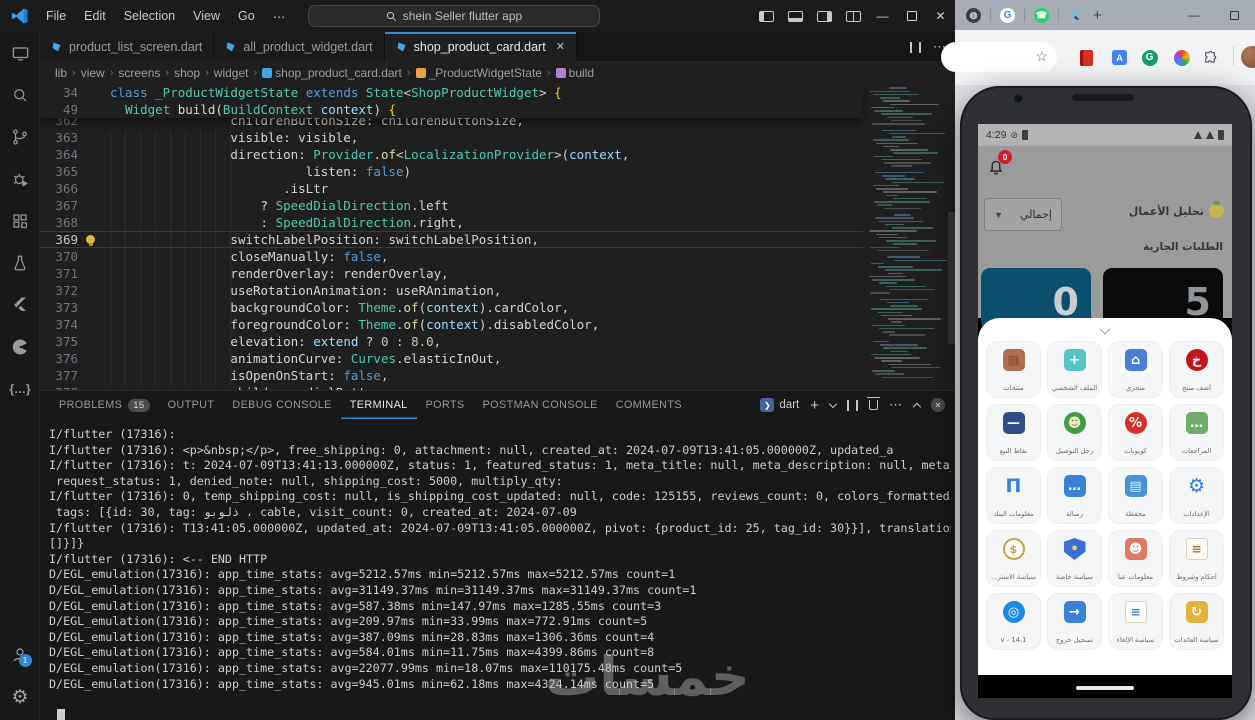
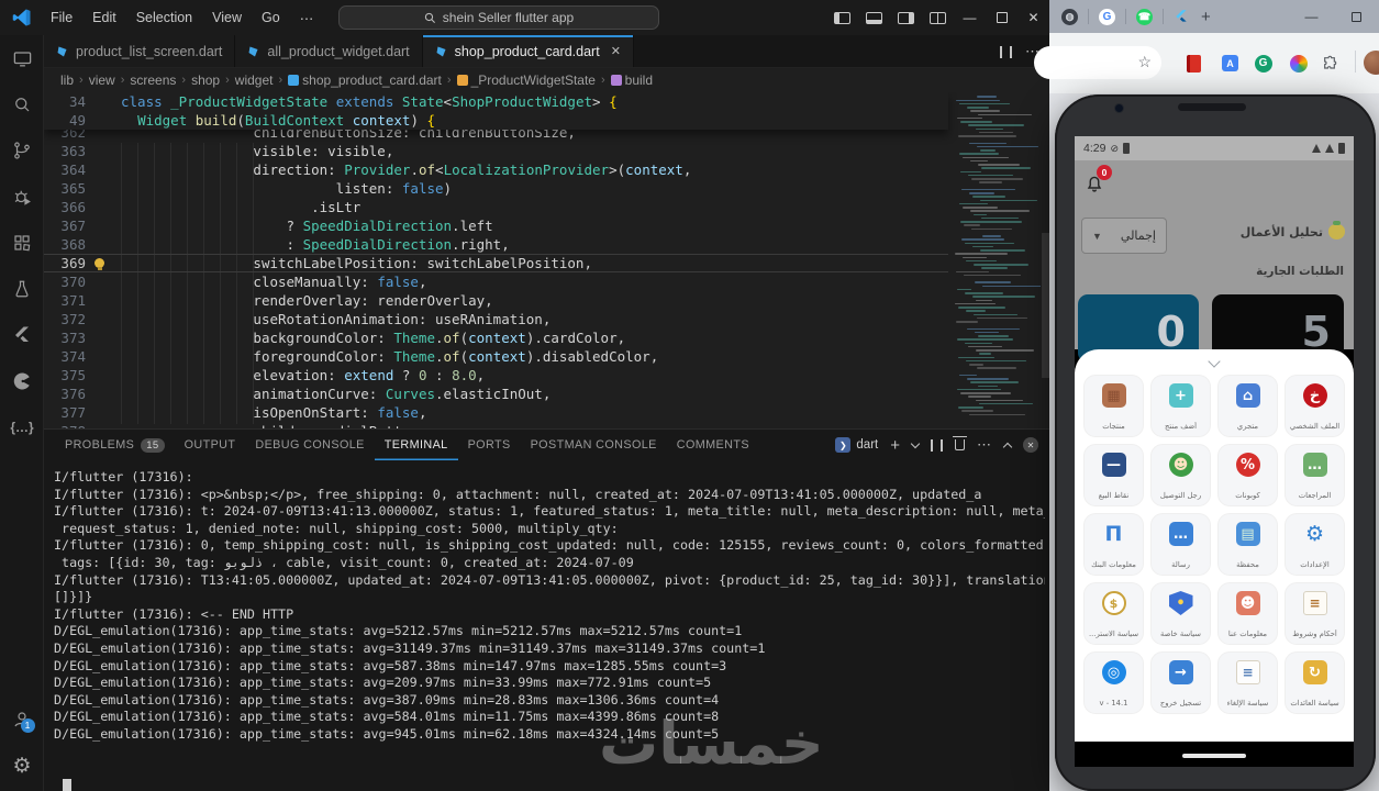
  File
  Edit
  Selection
  View
  Go
  ⋯
  shein Seller flutter app
  —
  ✕
  {…}
  1
  ⚙
  product_list_screen.dart
  all_product_widget.dart
  shop_product_card.dart
  ✕
  ⋯
  lib
  ›
  view
  ›
  screens
  ›
  shop
  ›
  widget
  ›
  shop_product_card.dart
  ›
  _ProductWidgetState
  ›
  build
  362
  childrenButtonSize: childrenButtonSize,
  363
  visible: visible,
  364
  direction: Provider.of<LocalizationProvider>(context,
  365
  listen: false)
  366
  .isLtr
  367
  ? SpeedDialDirection.left
  368
  : SpeedDialDirection.right,
  369
  switchLabelPosition: switchLabelPosition,
  370
  closeManually: false,
  371
  renderOverlay: renderOverlay,
  372
  useRotationAnimation: useRAnimation,
  373
  backgroundColor: Theme.of(context).cardColor,
  374
  foregroundColor: Theme.of(context).disabledColor,
  375
  elevation: extend ? 0 : 8.0,
  376
  animationCurve: Curves.elasticInOut,
  377
  isOpenOnStart: false,
  34
  class _ProductWidgetState extends State<ShopProductWidget> {
  49
  Widget build(BuildContext context) {
  PROBLEMS
  15
  OUTPUT
  DEBUG CONSOLE
  TERMINAL
  PORTS
  POSTMAN CONSOLE
  COMMENTS
  ❯
  dart
  +
  ⋯
  ✕
  I/flutter (17316):
  I/flutter (17316): <p>&nbsp;</p>, free_shipping: 0, attachment: null, created_at: 2024-07-09T13:41:05.000000Z, updated_a
  I/flutter (17316): t: 2024-07-09T13:41:13.000000Z, status: 1, featured_status: 1, meta_title: null, meta_description: null, meta
  request_status: 1, denied_note: null, shipping_cost: 5000, multiply_qty:
  I/flutter (17316): 0, temp_shipping_cost: null, is_shipping_cost_updated: null, code: 125155, reviews_count: 0, colors_formatted
  tags: [{id: 30, tag: ذلوبو ، cable, visit_count: 0, created_at: 2024-07-09
  I/flutter (17316): T13:41:05.000000Z, updated_at: 2024-07-09T13:41:05.000000Z, pivot: {product_id: 25, tag_id: 30}}], translatio
  []}]}
  I/flutter (17316): <-- END HTTP
  D/EGL_emulation(17316): app_time_stats: avg=5212.57ms min=5212.57ms max=5212.57ms count=1
  D/EGL_emulation(17316): app_time_stats: avg=31149.37ms min=31149.37ms max=31149.37ms count=1
  D/EGL_emulation(17316): app_time_stats: avg=587.38ms min=147.97ms max=1285.55ms count=3
  D/EGL_emulation(17316): app_time_stats: avg=209.97ms min=33.99ms max=772.91ms count=5
  D/EGL_emulation(17316): app_time_stats: avg=387.09ms min=28.83ms max=1306.36ms count=4
  D/EGL_emulation(17316): app_time_stats: avg=584.01ms min=11.75ms max=4399.86ms count=8
- D/EGL_emulation(17316): app_time_stats: avg=22077.99ms min=18.07ms max=110175.48ms count=5
  D/EGL_emulation(17316): app_time_stats: avg=945.01ms min=62.18ms max=4324.14ms count=5
  خمسات
  ◍
  G
  ☎
  +
  —
  ☆
  A
  G
  4:29
  ⊘
  0
  إجمالي
  ▼
  تحليل الأعمال
  الطلبات الجارية
  0
  5
  ▦
  منتجات
  +
- الملف الشخصي
+ أضف منتج
  ⌂
  متجري
  خ
- أضف منتج
+ الملف الشخصي
  —
  نقاط البيع
  ☻
  رجل التوصيل
  %
  كوبونات
  …
  المراجعات
  Π
  معلومات البنك
  …
  رسالة
  ▤
  محفظة
  ⚙
  الإعدادات
  $
  سياسة الاستر...
  •
  سياسة خاصة
  ☻
  معلومات عنا
  ≡
  أحكام وشروط
  ◎
  v - 14.1
  →
  تسجيل خروج
  ≡
  سياسة الإلغاء
  ↻
  سياسة العائدات
